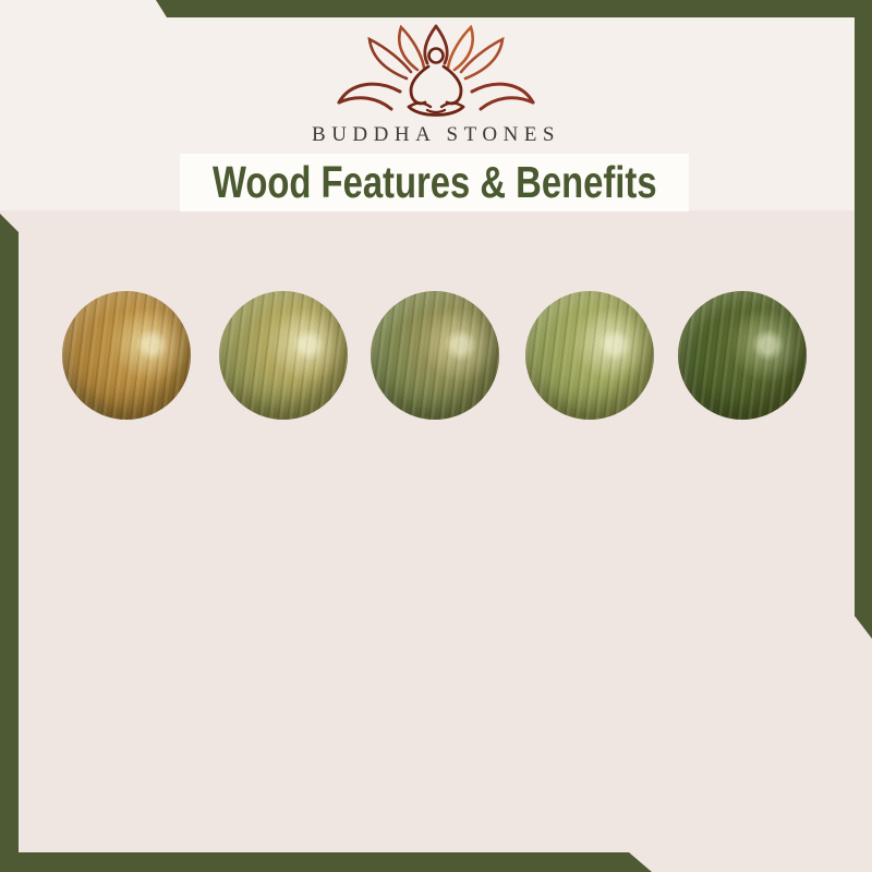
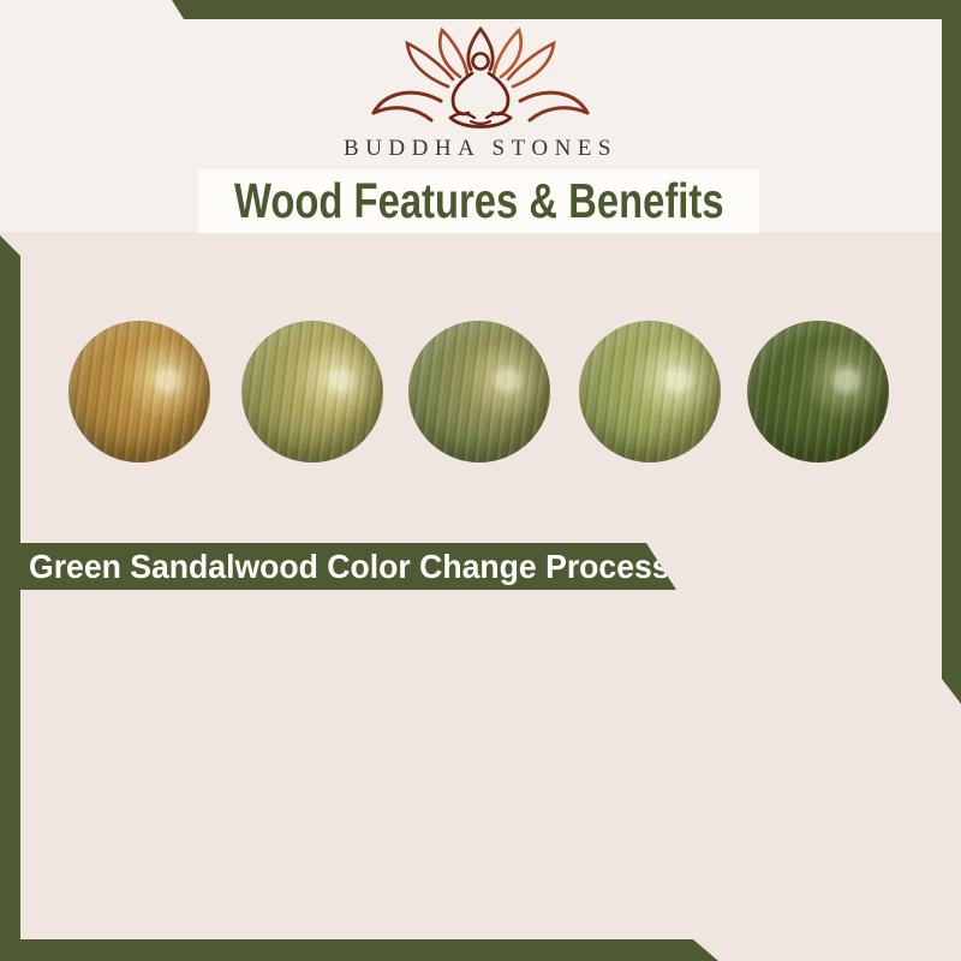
  BUDDHA STONES
  Wood Features & Benefits
+ Green Sandalwood Color Change Process
